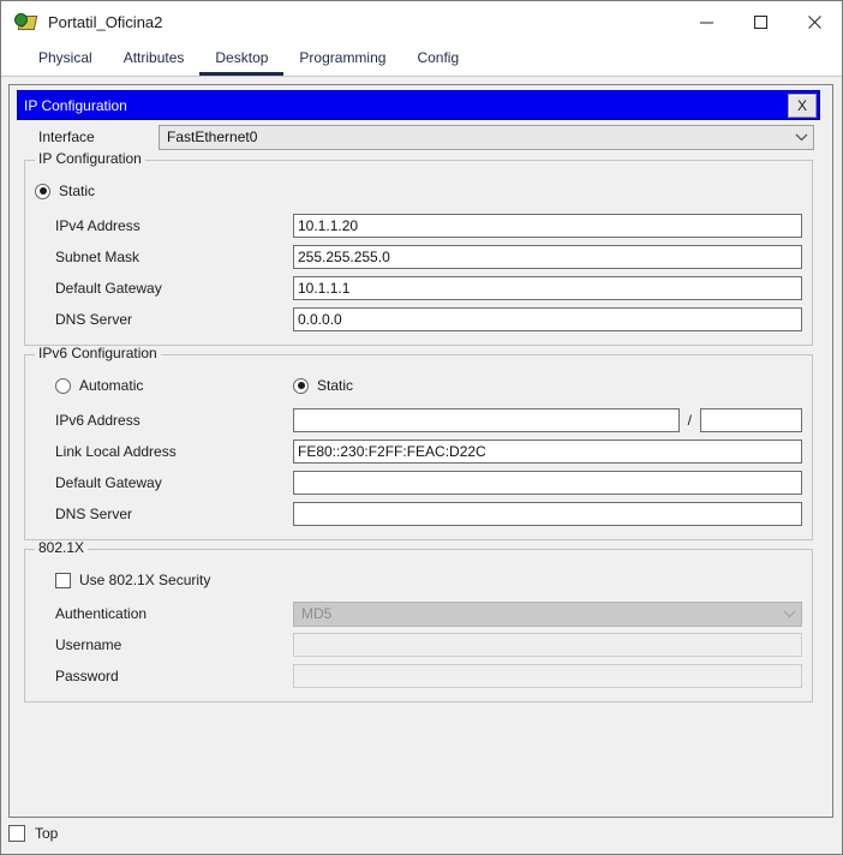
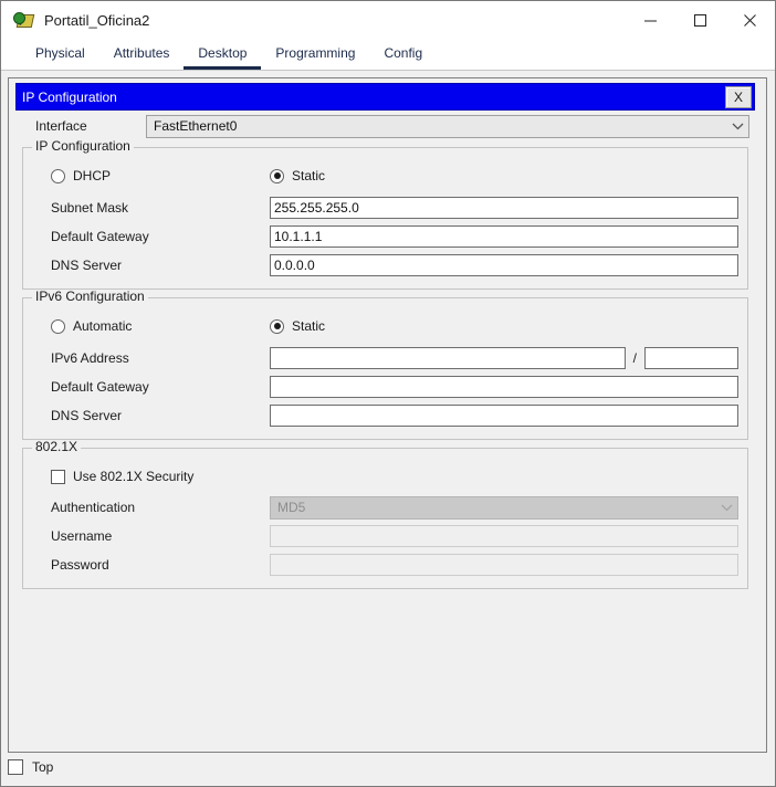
  Portatil_Oficina2
  Physical
  Attributes
  Desktop
  Programming
  Config
  IP Configuration
  X
  Interface
  FastEthernet0
  IP Configuration
+ DHCP
  Static
- IPv4 Address
- 10.1.1.20
  Subnet Mask
  255.255.255.0
  Default Gateway
  10.1.1.1
  DNS Server
  0.0.0.0
  IPv6 Configuration
  Automatic
  Static
  IPv6 Address
  /
- Link Local Address
- FE80::230:F2FF:FEAC:D22C
  Default Gateway
  DNS Server
  802.1X
  Use 802.1X Security
  Authentication
  MD5
  Username
  Password
  Top
